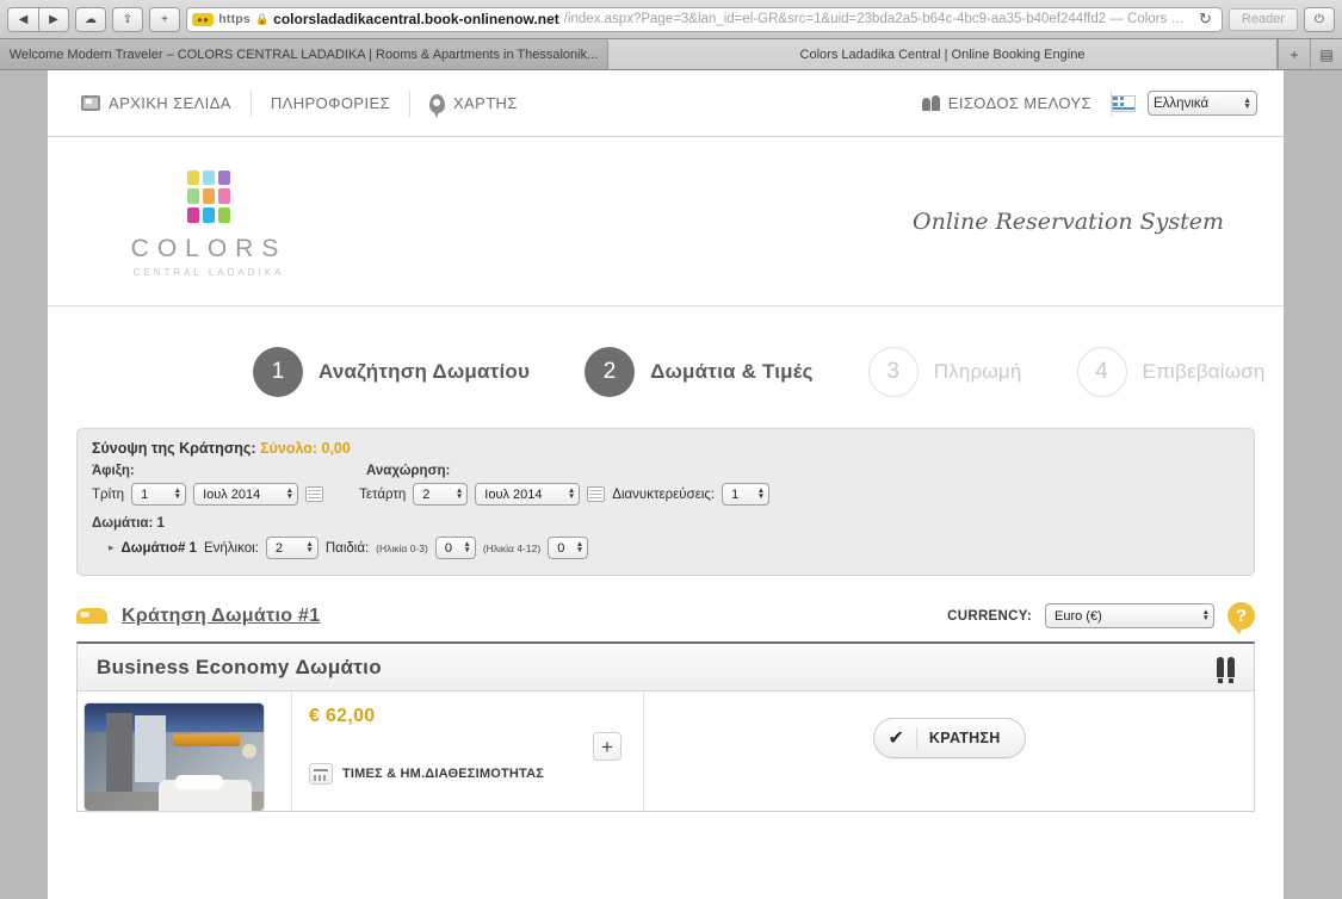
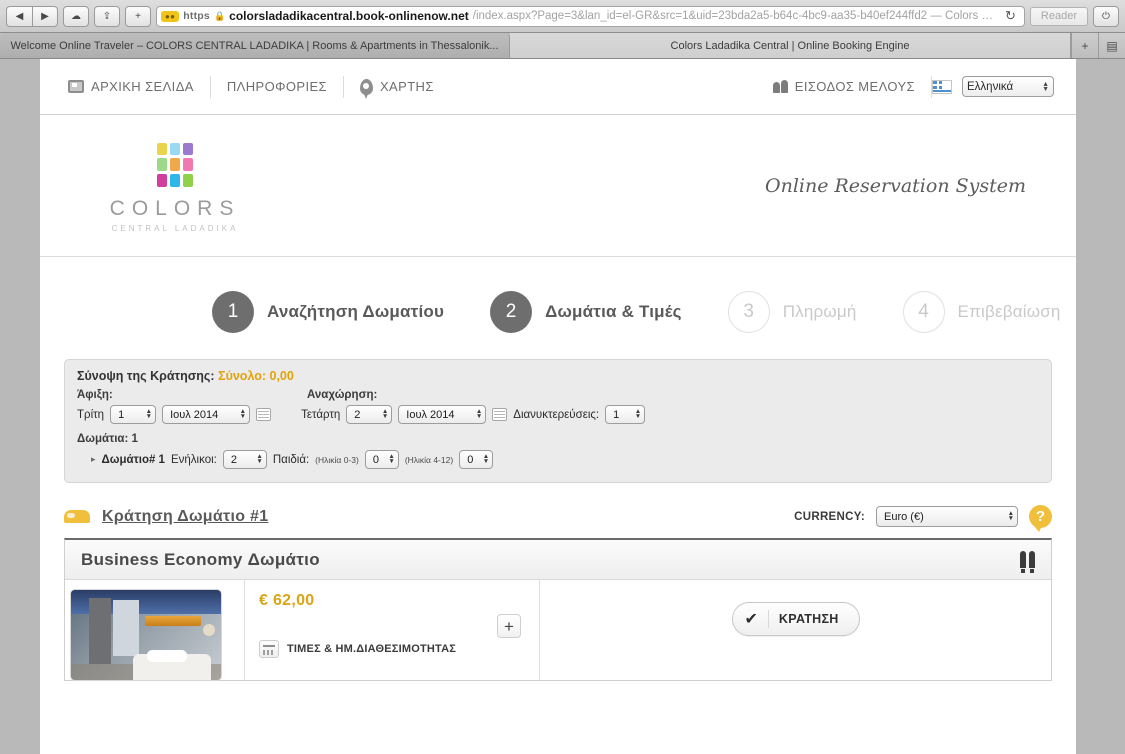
  ◀
  ▶
  ☁
  ⇪
  +
  ●●
  https
  🔒
  colorsladadikacentral.book-onlinenow.net
  /index.aspx?Page=3&lan_id=el-GR&src=1&uid=23bda2a5-b64c-4bc9-aa35-b40ef244ffd2 — Colors La
  ↻
  Reader
  ⏻
- Welcome Modern Traveler – COLORS CENTRAL LADADIKA | Rooms & Apartments in Thessalonik...
+ Welcome Online Traveler – COLORS CENTRAL LADADIKA | Rooms & Apartments in Thessalonik...
  Colors Ladadika Central | Online Booking Engine
  +
  ▤
  ΑΡΧΙΚΗ ΣΕΛΙΔΑ
  ΠΛΗΡΟΦΟΡΙΕΣ
  ΧΑΡΤΗΣ
  ΕΙΣΟΔΟΣ ΜΕΛΟΥΣ
  Ελληνικά
  COLORS
  CENTRAL LADADIKA
  Online Reservation System
  1
  Αναζήτηση Δωματίου
  2
  Δωμάτια & Τιμές
  3
  Πληρωμή
  4
  Επιβεβαίωση
  Σύνοψη της Κράτησης: Σύνολο: 0,00
  Άφιξη:
  Αναχώρηση:
  Τρίτη
  1
  Ιουλ 2014
  Τετάρτη
  2
  Ιουλ 2014
  Διανυκτερεύσεις:
  1
  Δωμάτια: 1
  ▸
  Δωμάτιο# 1
  Ενήλικοι:
  2
  Παιδιά:
  (Ηλικία 0-3)
  0
  (Ηλικία 4-12)
  0
  Κράτηση Δωμάτιο #1
  CURRENCY:
  Euro (€)
  ?
  Business Economy Δωμάτιο
  € 62,00
  +
  ΤΙΜΕΣ & ΗΜ.ΔΙΑΘΕΣΙΜΟΤΗΤΑΣ
  ✔
  ΚΡΑΤΗΣΗ
